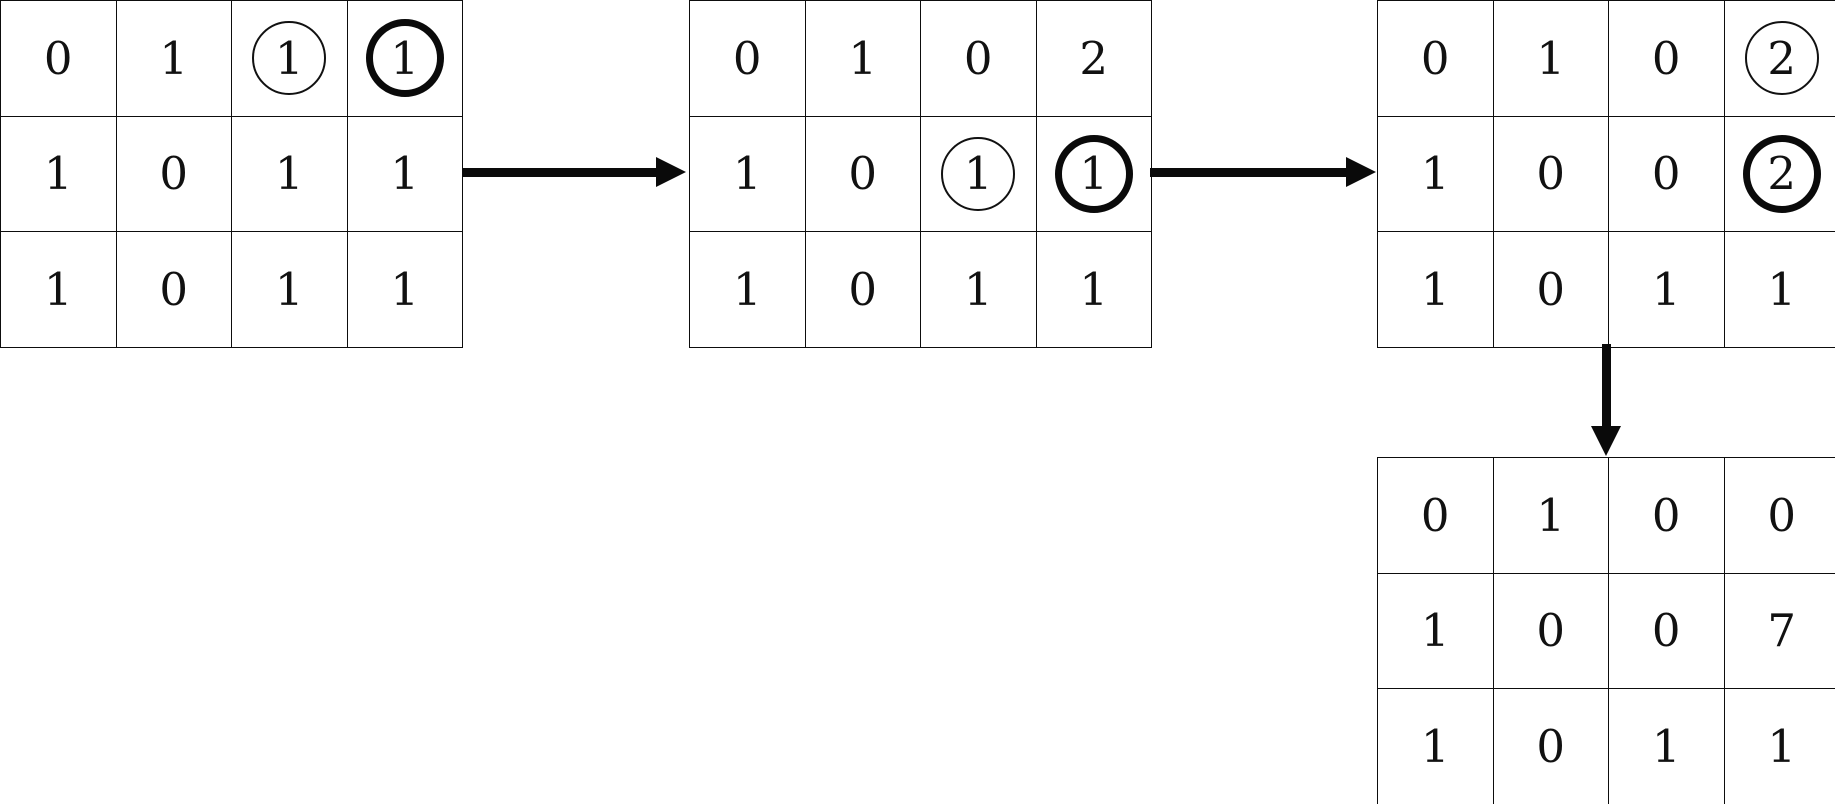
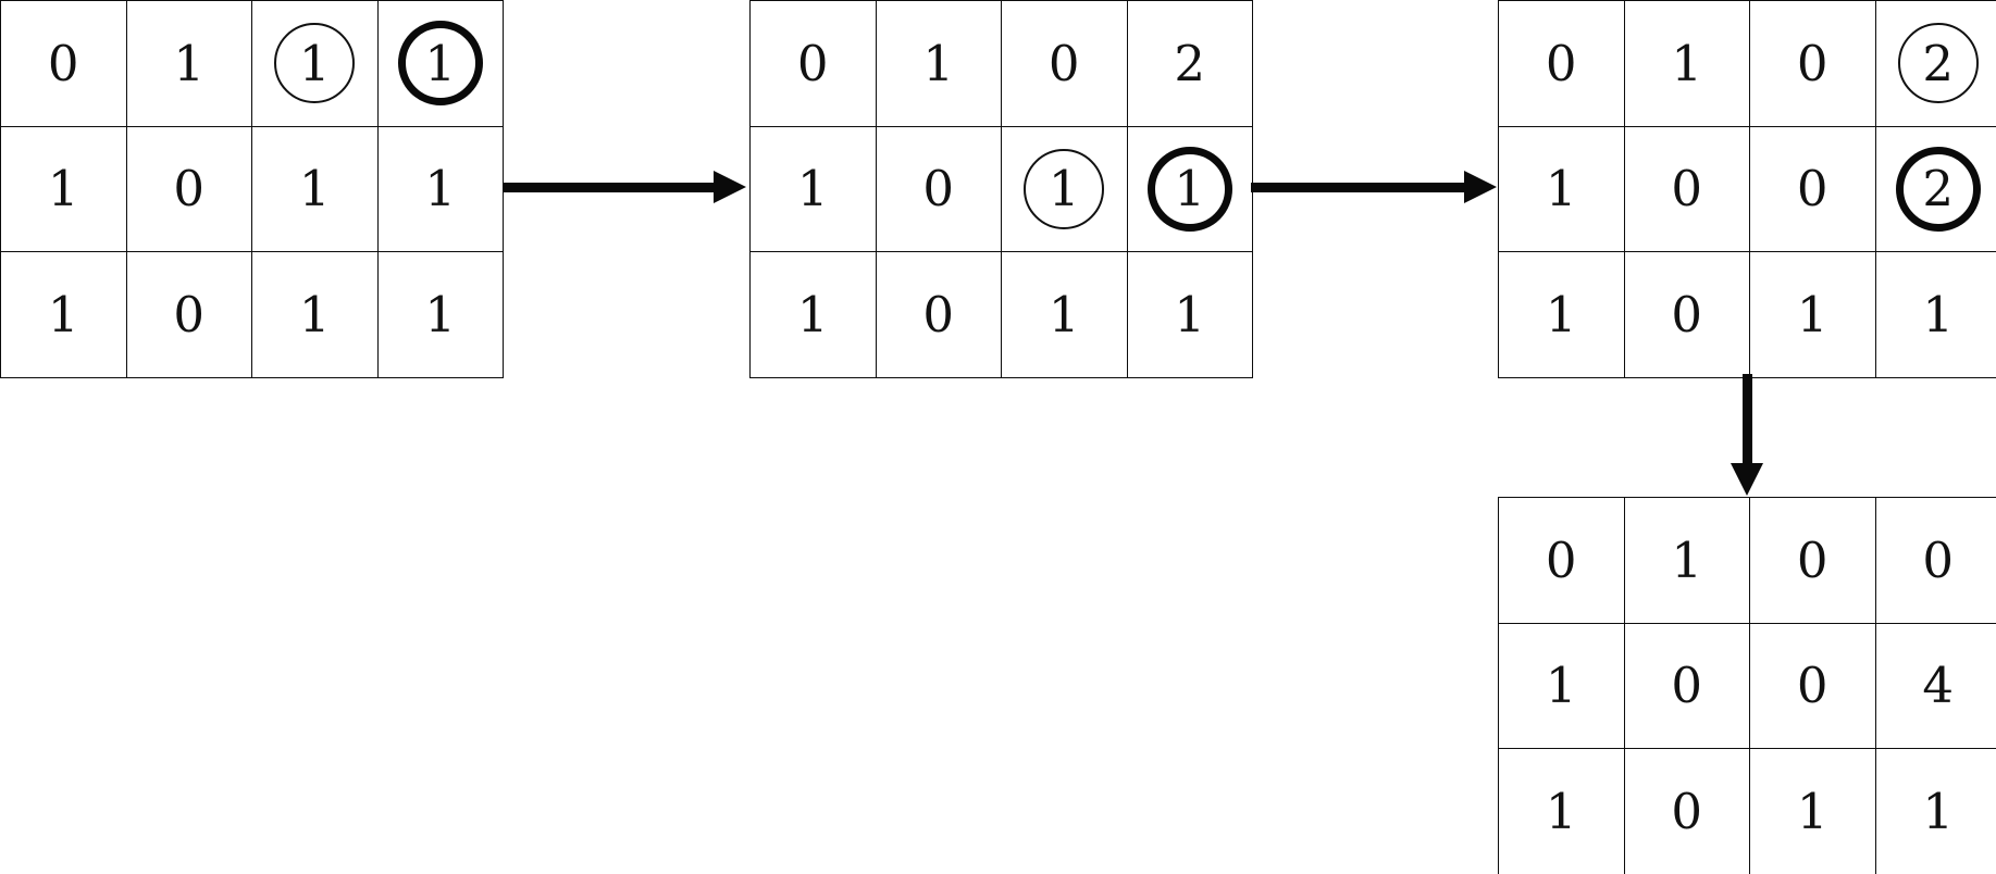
  0	1	1	1
  1	0	1	1
  1	0	1	1
  0	1	0	2
  1	0	1	1
  1	0	1	1
  0	1	0	2
  1	0	0	2
  1	0	1	1
  0	1	0	0
- 1	0	0	7
+ 1	0	0	4
  1	0	1	1
